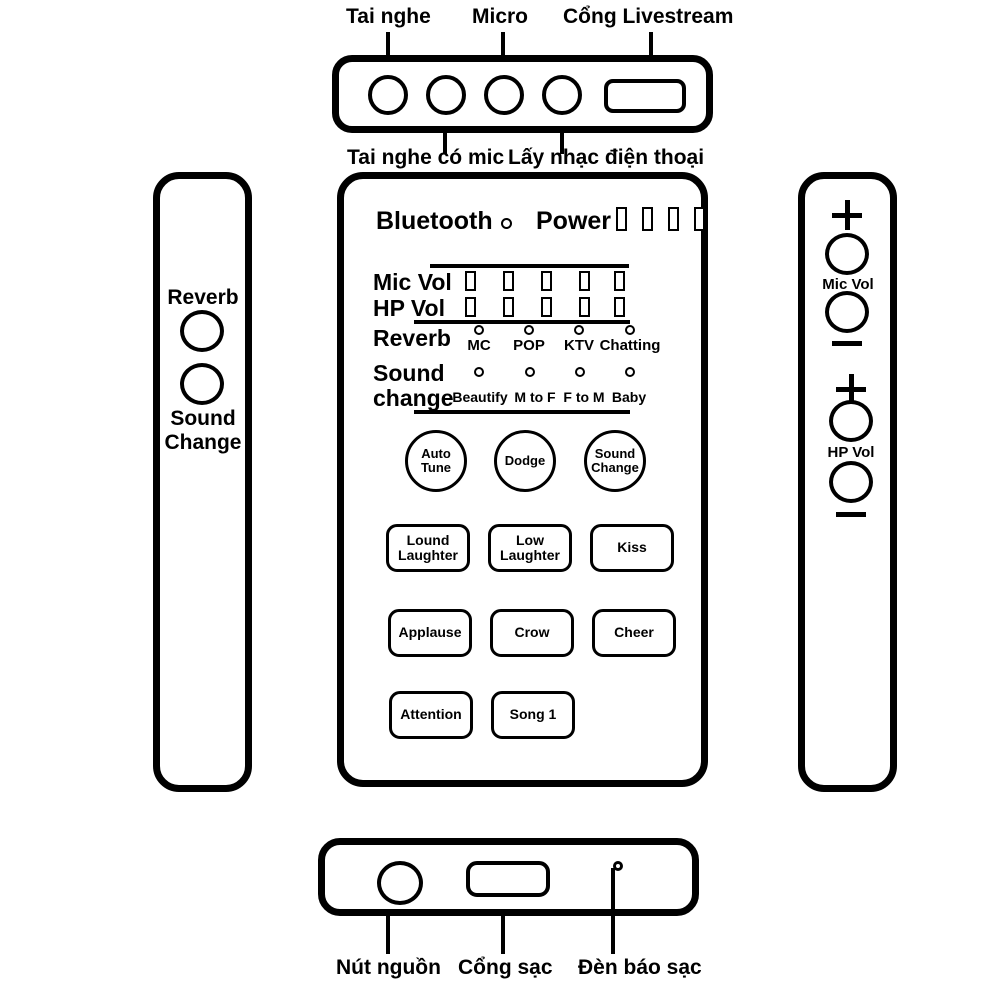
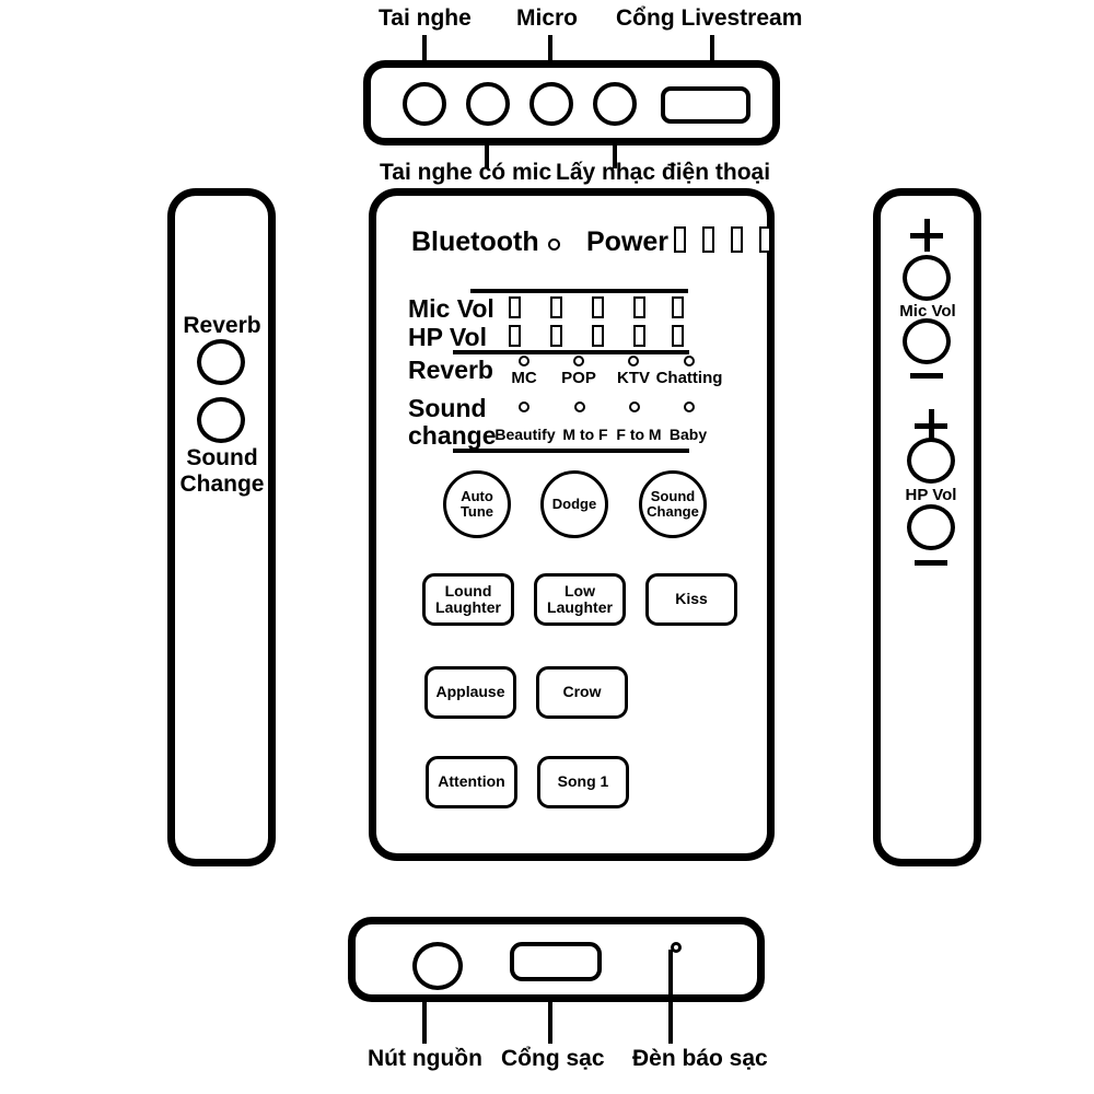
  Tai nghe
  Micro
  Cổng Livestream
  Tai nghe có mic
  Lấy nhạc điện thoại
  Reverb
  Sound
  Change
  Mic Vol
  HP Vol
  Bluetooth
  Power
  Mic Vol
  HP Vol
  Reverb
  MC
  POP
  KTV
  Chatting
  Sound
  change
  Beautify
  M to F
  F to M
  Baby
  Auto
  Tune
  Dodge
  Sound
  Change
  Lound
  Laughter
  Low
  Laughter
  Kiss
  Applause
  Crow
- Cheer
  Attention
  Song 1
  Nút nguồn
  Cổng sạc
  Đèn báo sạc
